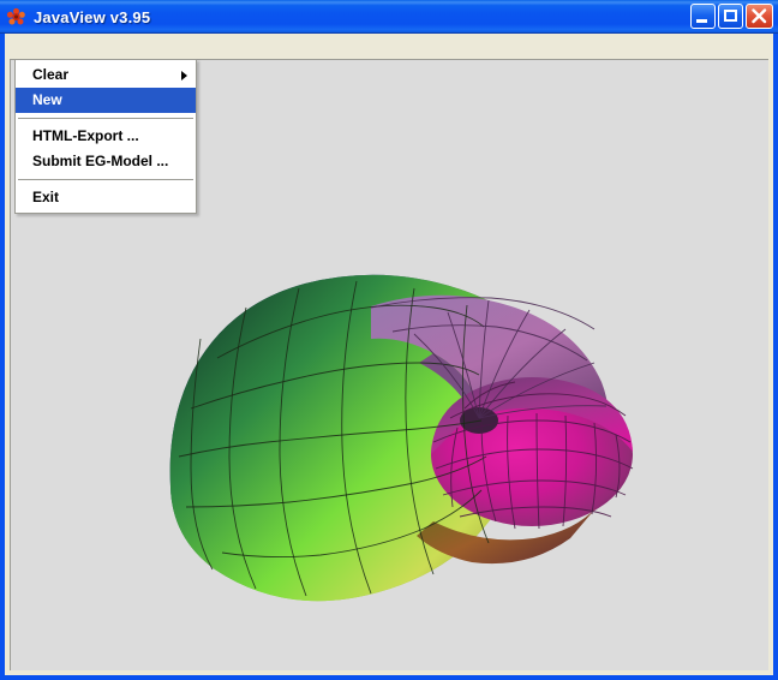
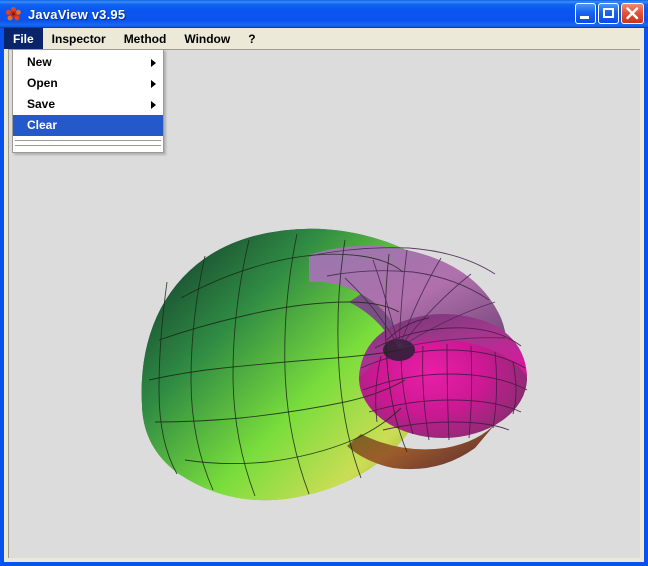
  JavaView v3.95
+ File
+ Inspector
+ Method
+ Window
+ ?
- Clear
+ New
+ Open
+ Save
- New
+ Clear
- HTML-Export ...
- Submit EG-Model ...
- Exit
